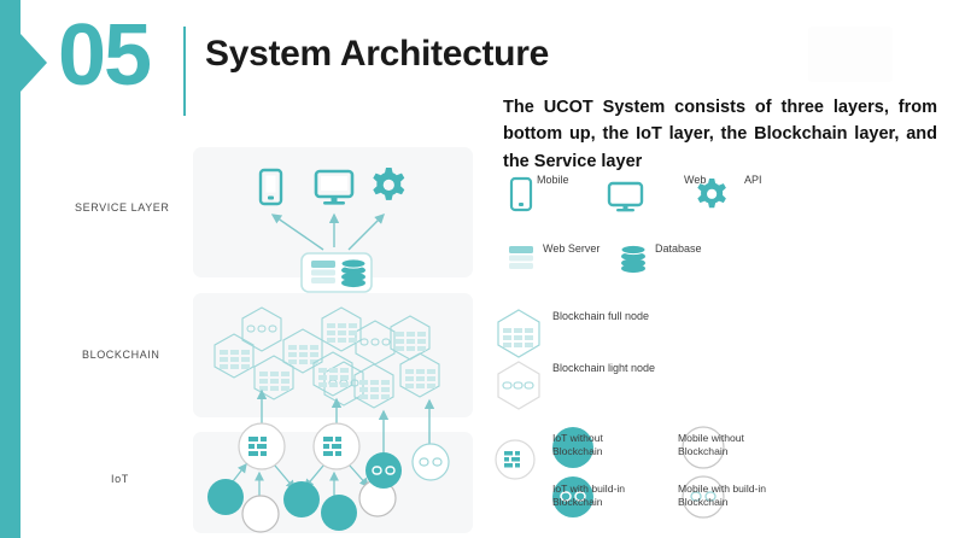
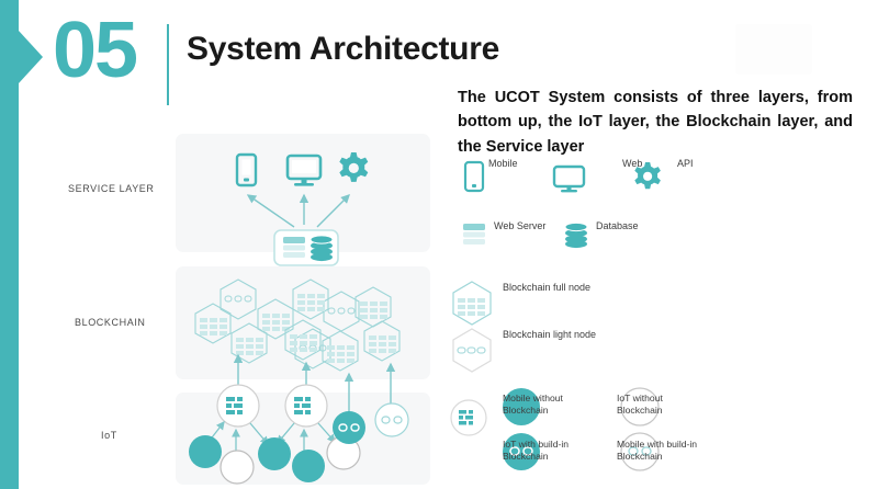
  05
  System Architecture
  The UCOT System consists of three layers, from bottom up, the IoT layer, the Blockchain layer, and the Service layer
  SERVICE LAYER
  BLOCKCHAIN
  IoT
  Mobile
  Web
  API
  Web Server
  Database
  Blockchain full node
  Blockchain light node
- IoT without
+ Mobile without
  Blockchain
  IoT with build-in
  Blockchain
- Mobile without
+ IoT without
  Blockchain
  Mobile with build-in
  Blockchain
